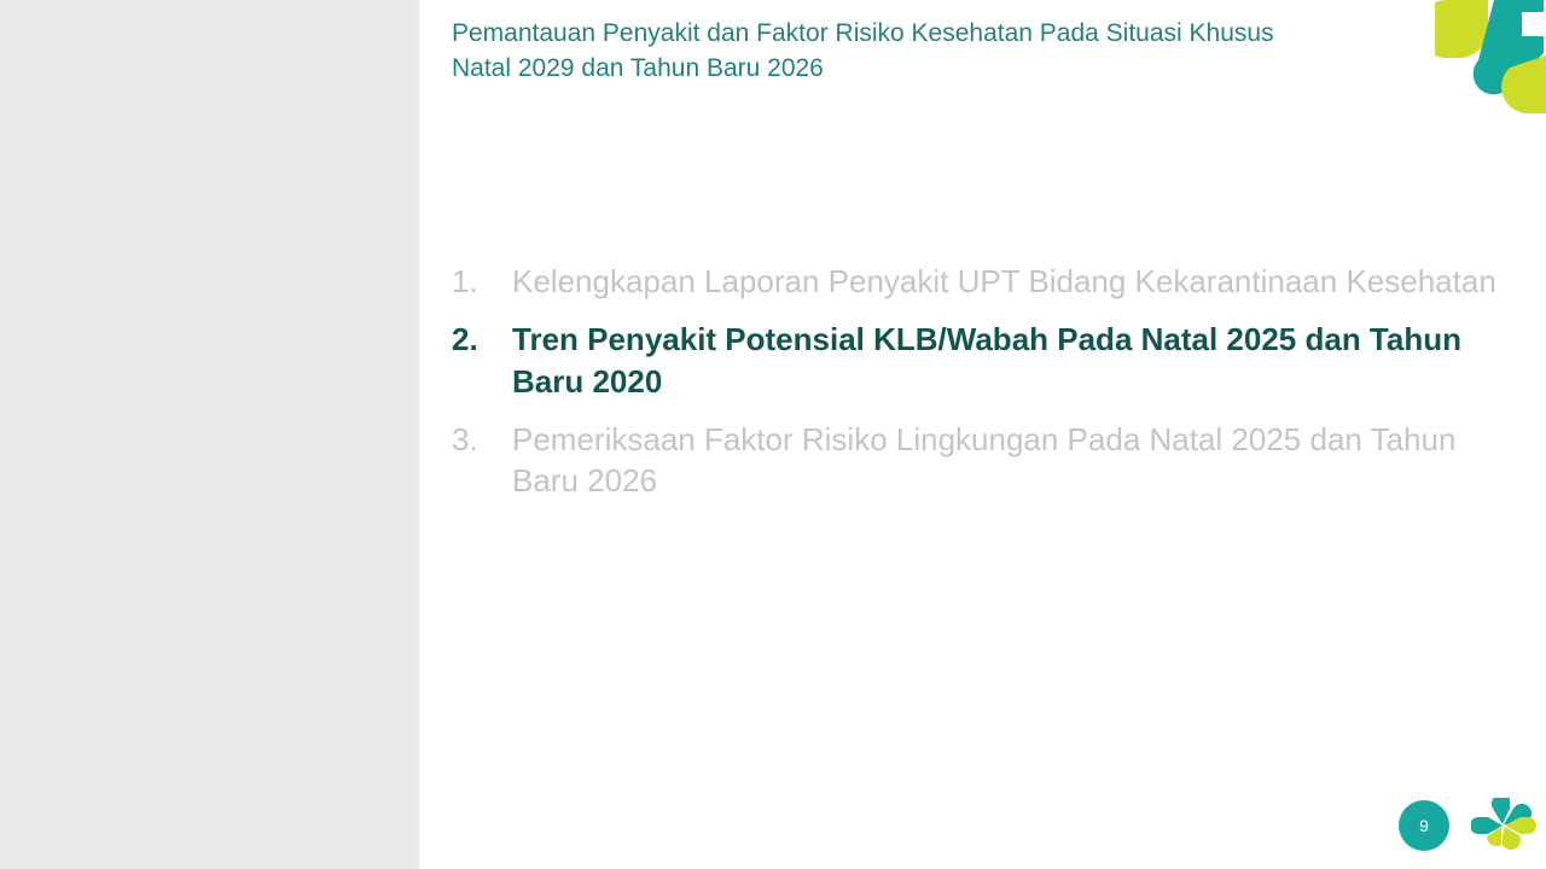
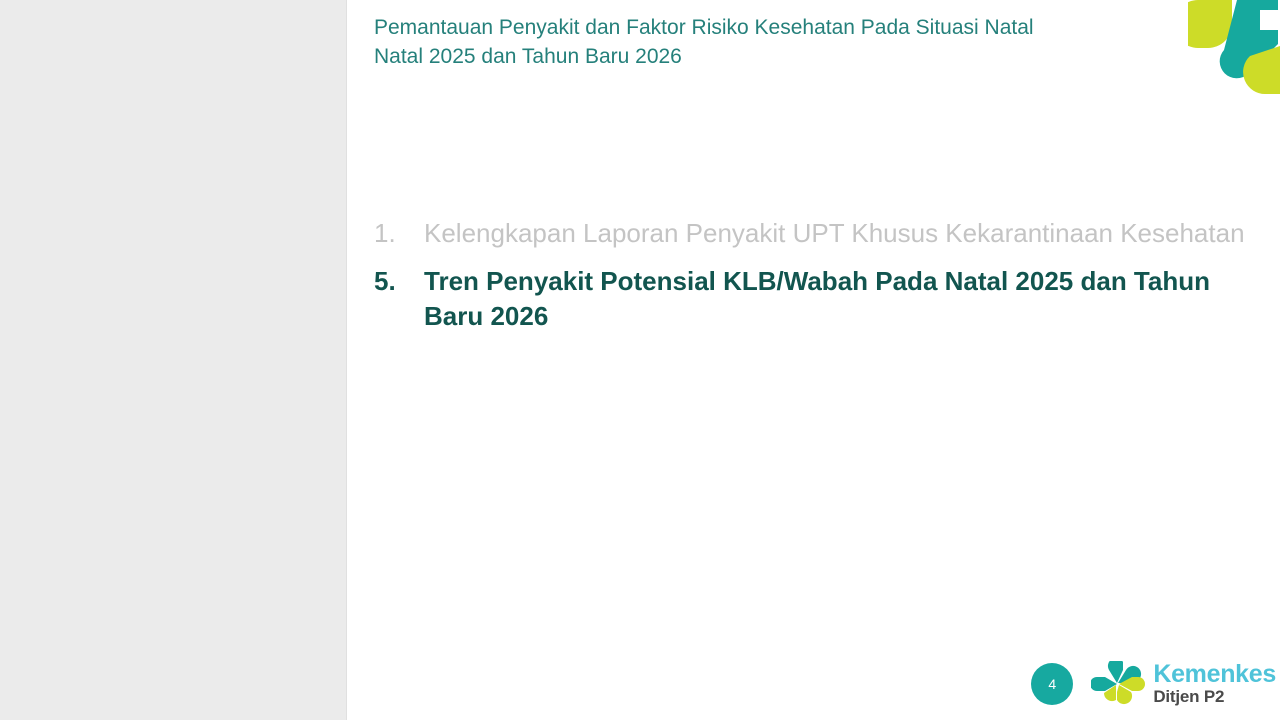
- Pemantauan Penyakit dan Faktor Risiko Kesehatan Pada Situasi Khusus
+ Pemantauan Penyakit dan Faktor Risiko Kesehatan Pada Situasi Natal
- Natal 2029 dan Tahun Baru 2026
+ Natal 2025 dan Tahun Baru 2026
  1.
- Kelengkapan Laporan Penyakit UPT Bidang Kekarantinaan Kesehatan
+ Kelengkapan Laporan Penyakit UPT Khusus Kekarantinaan Kesehatan
- 2.
+ 5.
- Tren Penyakit Potensial KLB/Wabah Pada Natal 2025 dan Tahun Baru 2020
+ Tren Penyakit Potensial KLB/Wabah Pada Natal 2025 dan Tahun Baru 2026
- 3.
- Pemeriksaan Faktor Risiko Lingkungan Pada Natal 2025 dan Tahun Baru 2026
- 9
+ 4
+ Kemenkes
+ Ditjen P2
